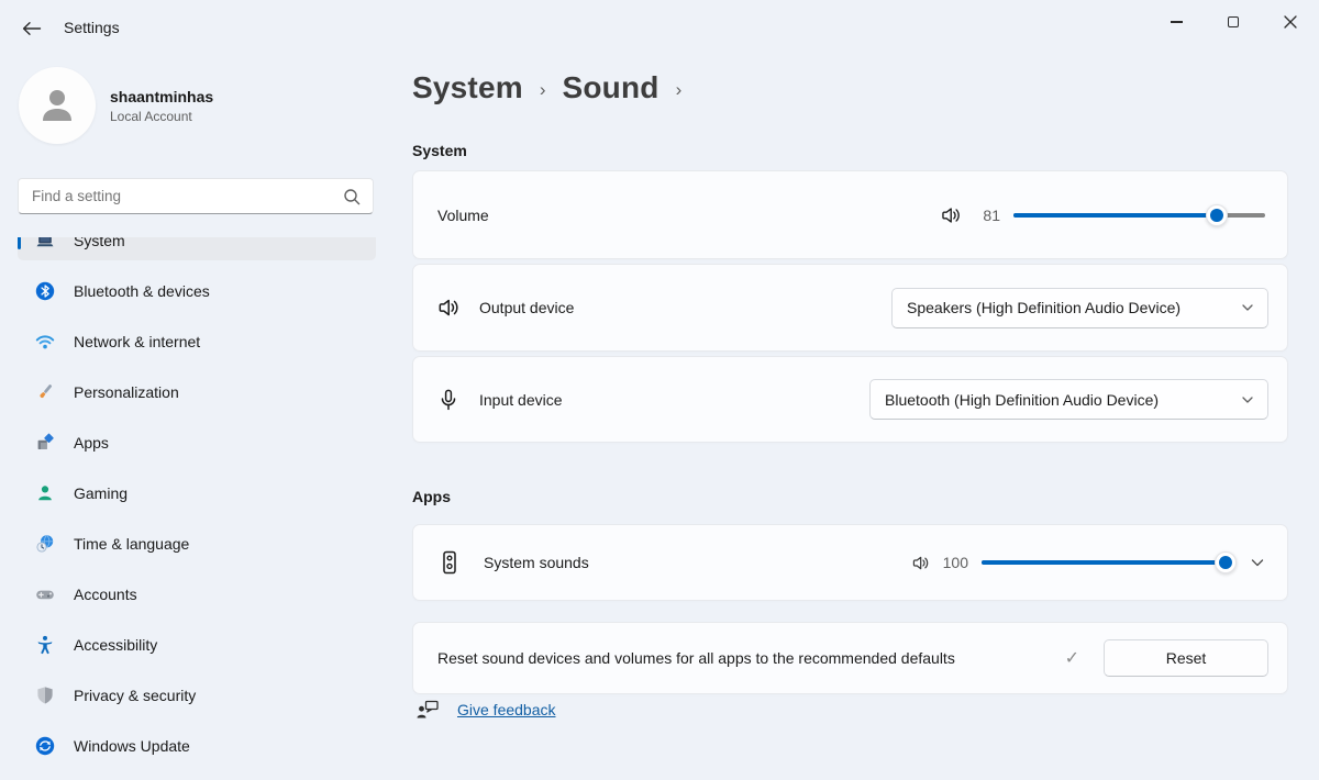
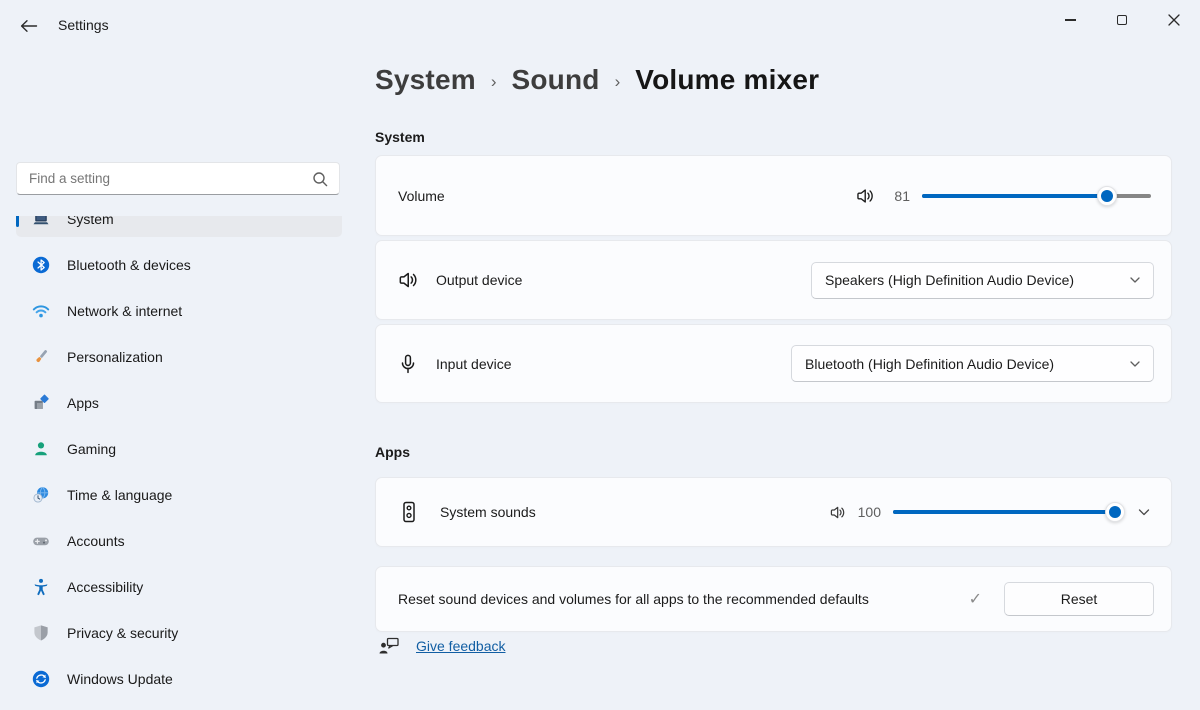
  Settings
- shaantminhas
- Local Account
  Find a setting
  System
  Bluetooth & devices
  Network & internet
  Personalization
  Apps
  Gaming
  Time & language
  Accounts
  Accessibility
  Privacy & security
  Windows Update
  System
  ›
  Sound
  ›
+ Volume mixer
  System
  Volume
  81
  Output device
  Speakers (High Definition Audio Device)
  Input device
  Bluetooth (High Definition Audio Device)
  Apps
  System sounds
  100
  Reset sound devices and volumes for all apps to the recommended defaults
  ✓
  Reset
  Give feedback
